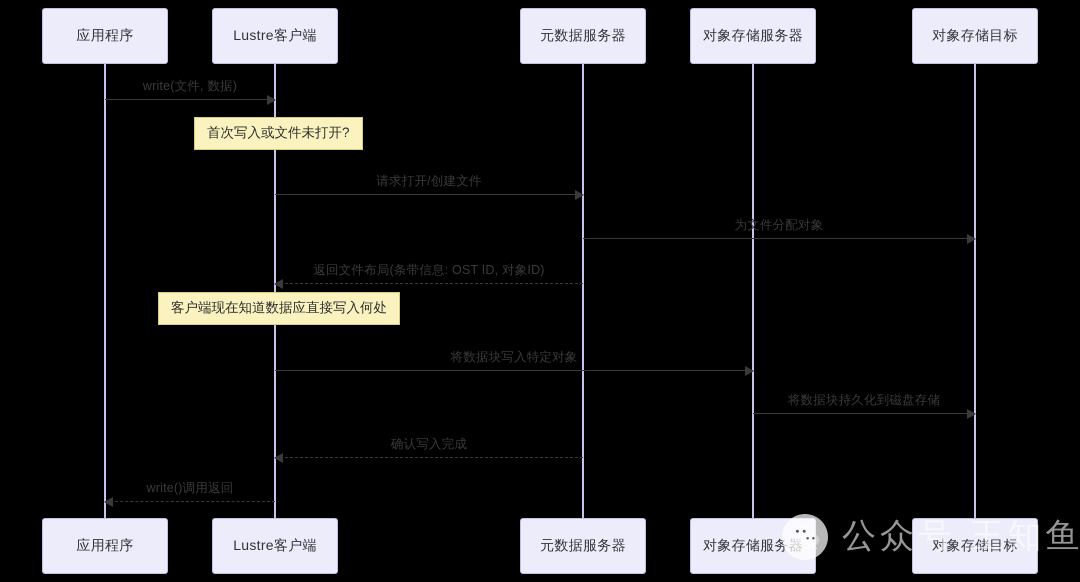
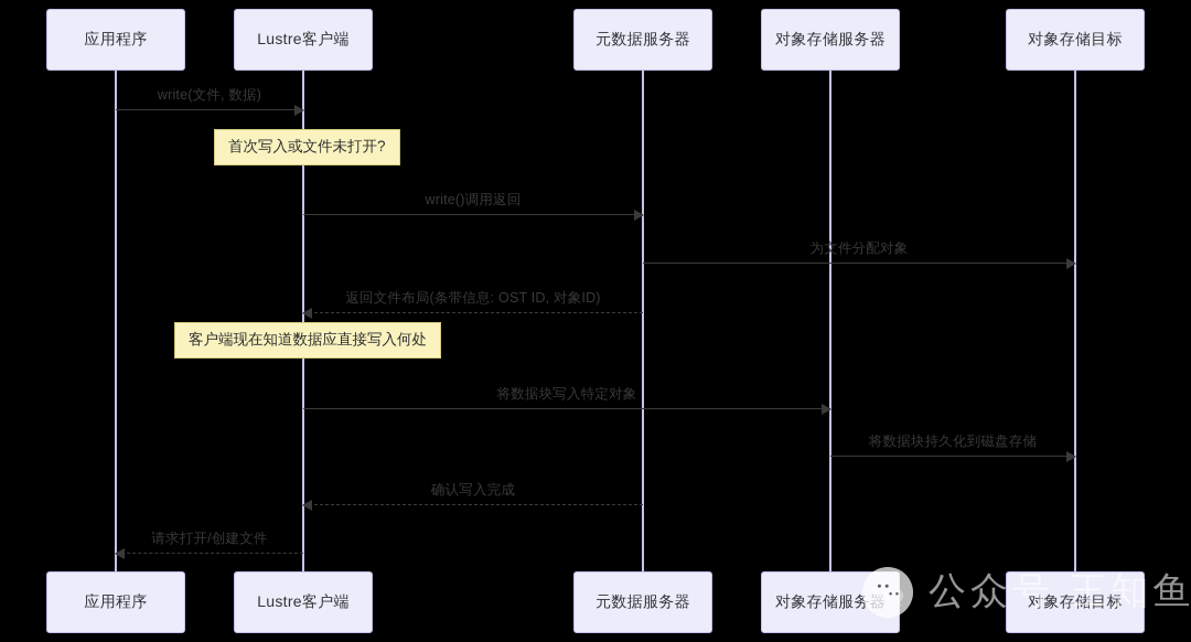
  应用程序
  Lustre客户端
  元数据服务器
  对象存储服务器
  对象存储目标
  write(文件, 数据)
- 请求打开/创建文件
+ write()调用返回
  为文件分配对象
  返回文件布局(条带信息: OST ID, 对象ID)
  将数据块写入特定对象
  将数据块持久化到磁盘存储
  确认写入完成
- write()调用返回
+ 请求打开/创建文件
  首次写入或文件未打开?
  客户端现在知道数据应直接写入何处
  应用程序
  Lustre客户端
  元数据服务器
  对象存储服务器
  对象存储目标
  公众号 王知鱼
